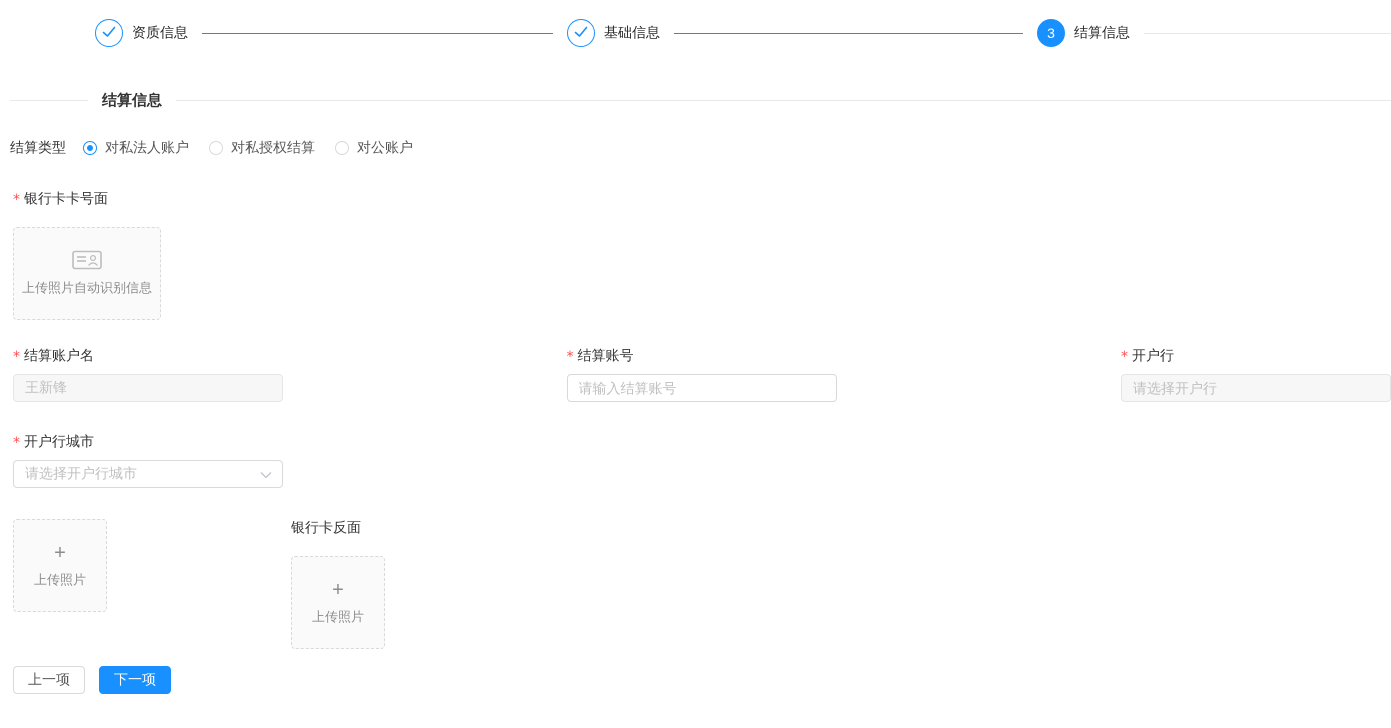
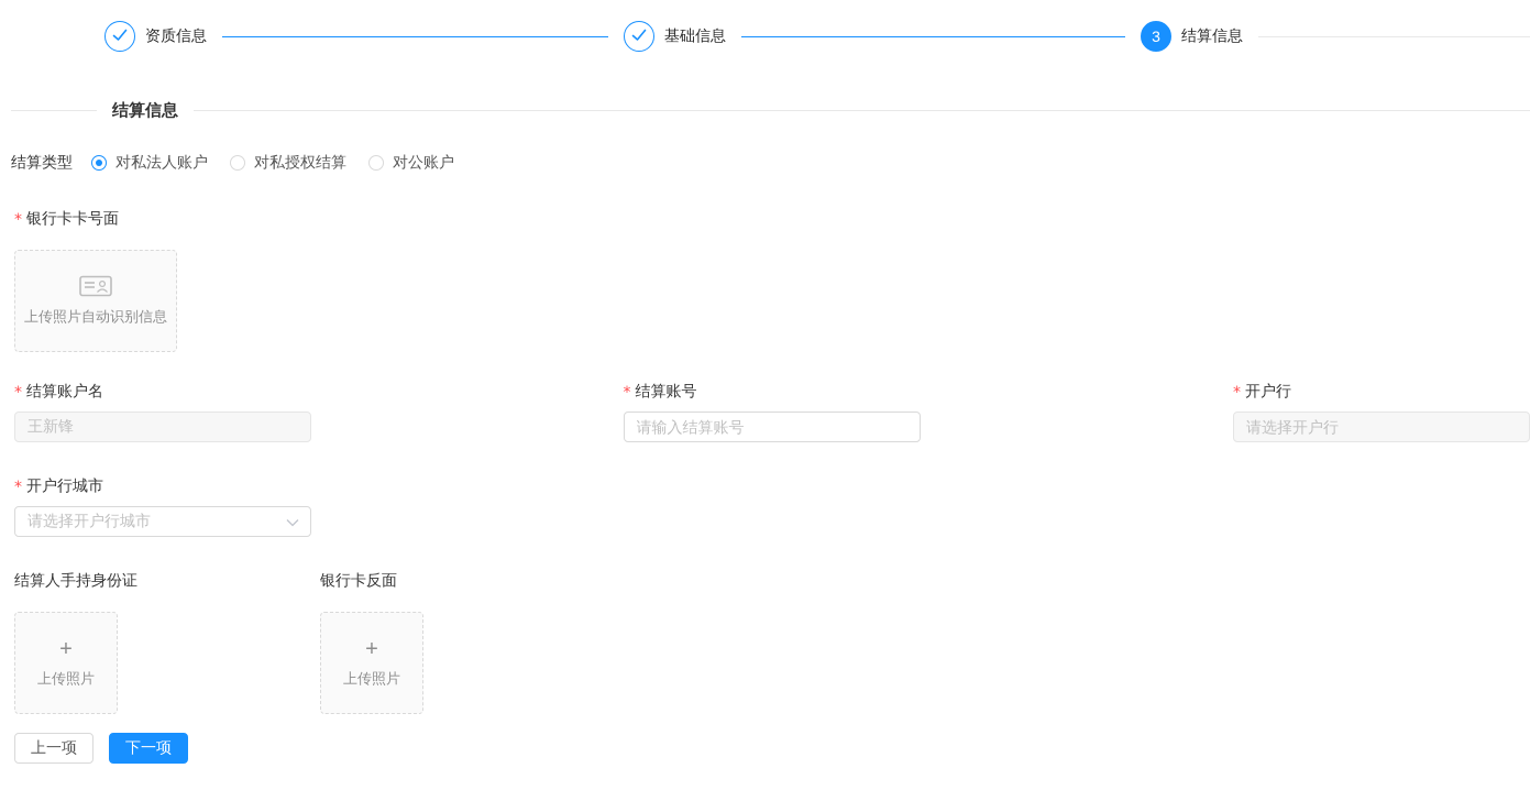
  资质信息
  基础信息
  3
  结算信息
  结算信息
  结算类型
  对私法人账户
  对私授权结算
  对公账户
  *
  银行卡卡号面
  上传照片自动识别信息
  *
  结算账户名
  王新锋
  *
  结算账号
  请输入结算账号
  *
  开户行
  请选择开户行
  *
  开户行城市
  请选择开户行城市
+ 结算人手持身份证
  +
  上传照片
  银行卡反面
  +
  上传照片
  上一项
  下一项
